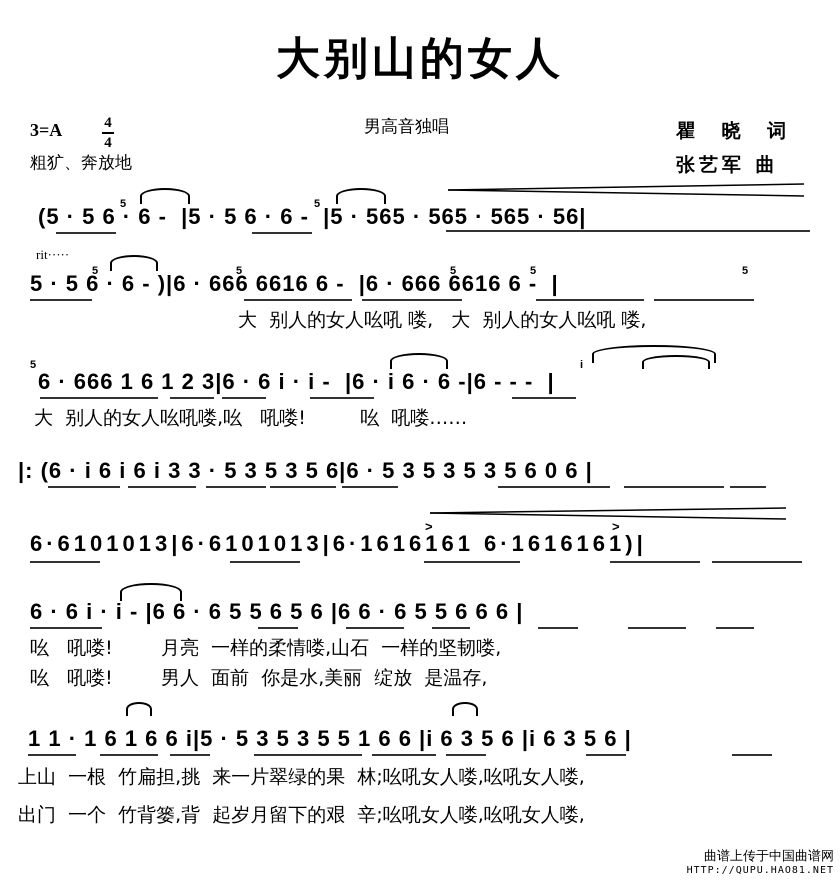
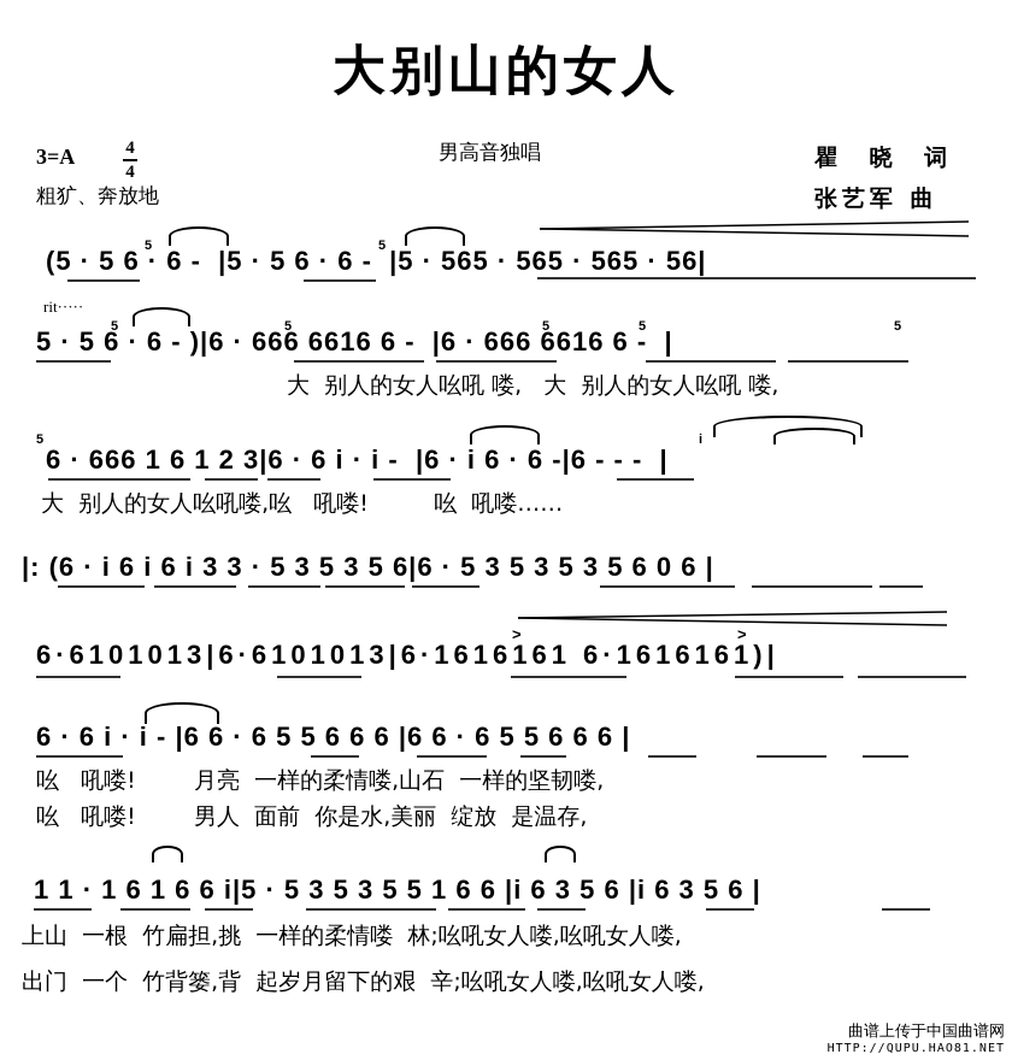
  大别山的女人
  3=A
  4 4
  粗犷、奔放地
  男高音独唱
  瞿 晓 词
  张艺军 曲
  (5 · 5 6 · 6 - |5 · 5 6 · 6 - |5 · 565 · 565 · 565 · 56|
  5
  5
  rit·····
  5 · 5 6 · 6 - )|6 · 666 6616 6 - |6 · 666 6616 6 - |
  5
  5
  5
  5
  5
  大 别人的女人吆吼 喽, 大 别人的女人吆吼 喽,
  6 · 666 1 6 1 2 3|6 · 6 i · i - |6 · i 6 · 6 -|6 - - - |
  5
  i
  大 别人的女人吆吼喽,吆 吼喽! 吆 吼喽……
  |: (6 · i 6 i 6 i 3 3 · 5 3 5 3 5 6|6 · 5 3 5 3 5 3 5 6 0 6 |
  >
  >
  6·6101013|6·6101013|6·1616161 6·1616161)|
- 6 · 6 i · i - |6 6 · 6 5 5 6 5 6 |6 6 · 6 5 5 6 6 6 |
+ 6 · 6 i · i - |6 6 · 6 5 5 6 6 6 |6 6 · 6 5 5 6 6 6 |
  吆 吼喽! 月亮 一样的柔情喽,山石 一样的坚韧喽,
  吆 吼喽! 男人 面前 你是水,美丽 绽放 是温存,
  1 1 · 1 6 1 6 6 i|5 · 5 3 5 3 5 5 1 6 6 |i 6 3 5 6 |i 6 3 5 6 |
- 上山 一根 竹扁担,挑 来一片翠绿的果 林;吆吼女人喽,吆吼女人喽,
+ 上山 一根 竹扁担,挑 一样的柔情喽 林;吆吼女人喽,吆吼女人喽,
  出门 一个 竹背篓,背 起岁月留下的艰 辛;吆吼女人喽,吆吼女人喽,
  曲谱上传于中国曲谱网
  HTTP://QUPU.HAO81.NET
